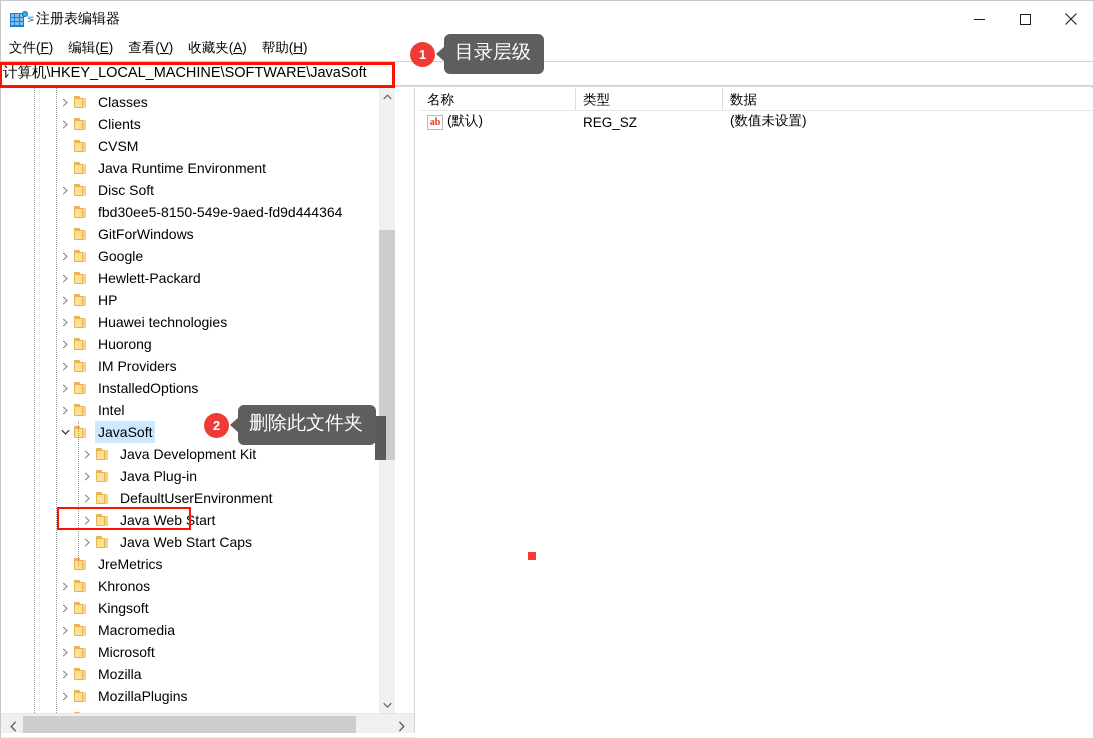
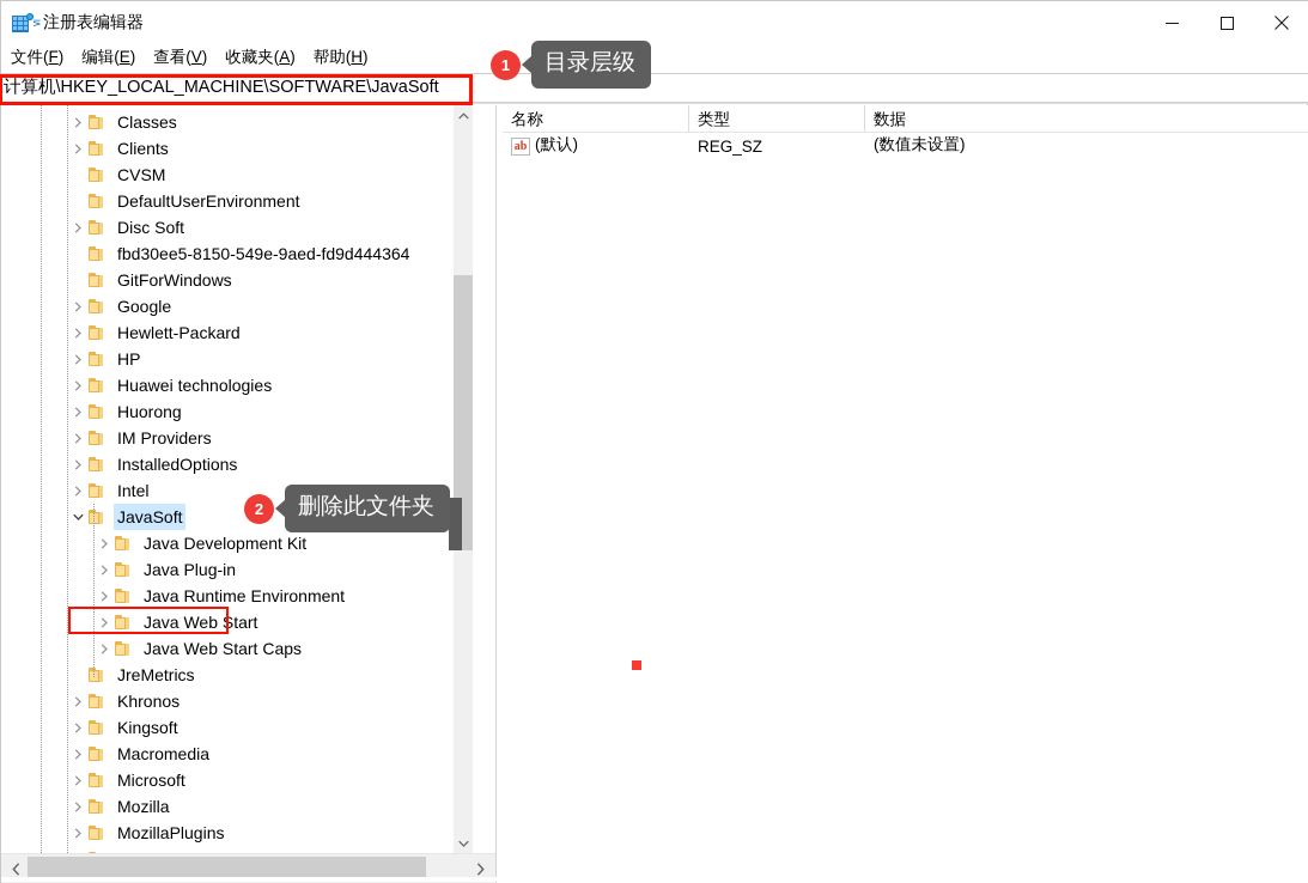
  ⋝
  注册表编辑器
  文件(F)
  编辑(E)
  查看(V)
  收藏夹(A)
  帮助(H)
  计算机\HKEY_LOCAL_MACHINE\SOFTWARE\JavaSoft
  Classes
  Clients
  CVSM
- Java Runtime Environment
+ DefaultUserEnvironment
  Disc Soft
  fbd30ee5-8150-549e-9aed-fd9d444364
  GitForWindows
  Google
  Hewlett-Packard
  HP
  Huawei technologies
  Huorong
  IM Providers
  InstalledOptions
  Intel
  JavaSoft
  Java Development Kit
  Java Plug-in
- DefaultUserEnvironment
+ Java Runtime Environment
  Java Web Start
  Java Web Start Caps
  JreMetrics
  Khronos
  Kingsoft
  Macromedia
  Microsoft
  Mozilla
  MozillaPlugins
  名称
  类型
  数据
  ab
  (默认)
  REG_SZ
  (数值未设置)
  1
  目录层级
  2
  删除此文件夹
